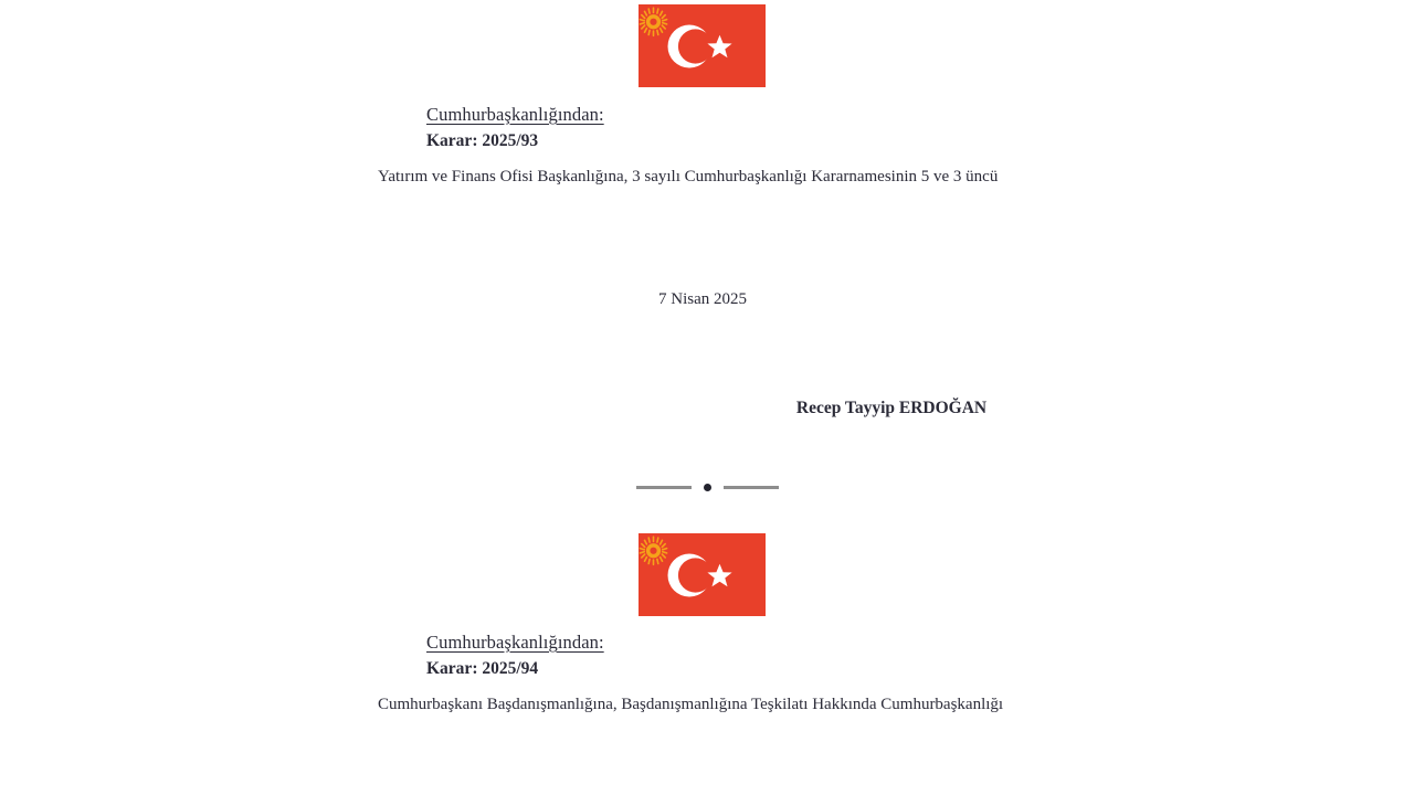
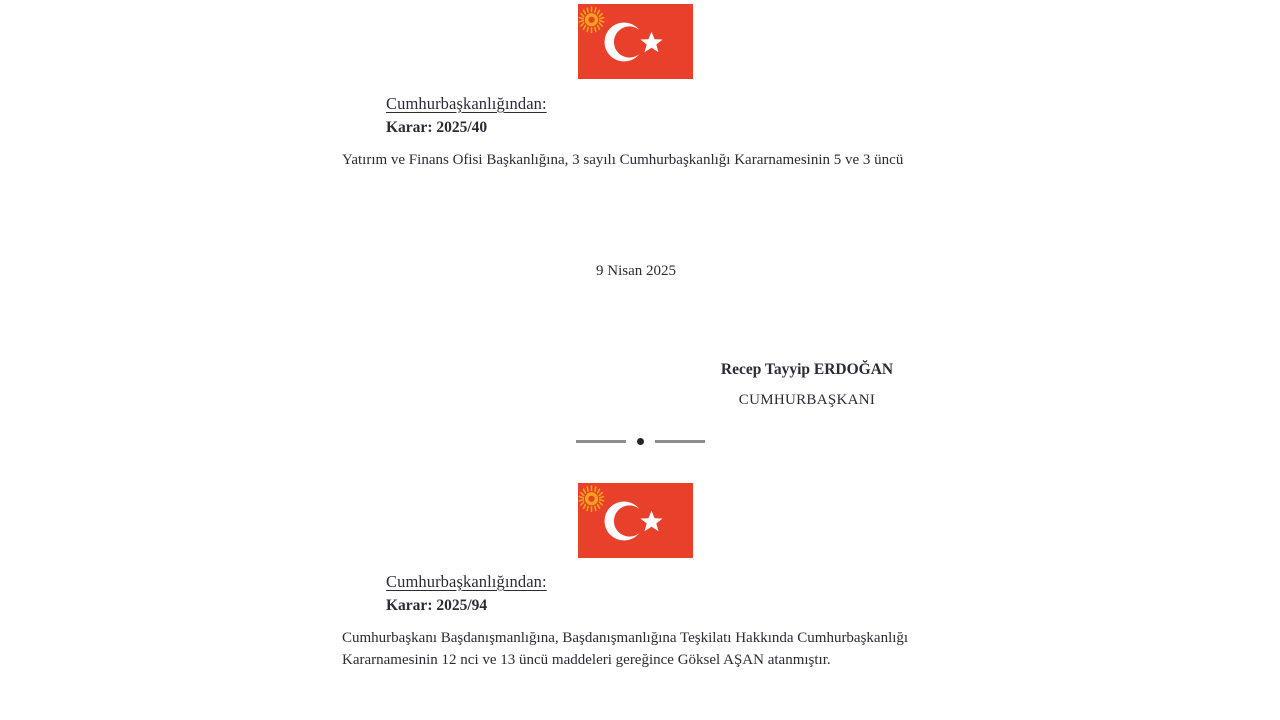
  Cumhurbaşkanlığından:
- Karar: 2025/93
+ Karar: 2025/40
  Yatırım ve Finans Ofisi Başkanlığına, 3 sayılı Cumhurbaşkanlığı Kararnamesinin 5 ve 3 üncü
- 7 Nisan 2025
+ 9 Nisan 2025
  Recep Tayyip ERDOĞAN
+ CUMHURBAŞKANI
  Cumhurbaşkanlığından:
  Karar: 2025/94
  Cumhurbaşkanı Başdanışmanlığına, Başdanışmanlığına Teşkilatı Hakkında Cumhurbaşkanlığı
+ Kararnamesinin 12 nci ve 13 üncü maddeleri gereğince Göksel AŞAN atanmıştır.
